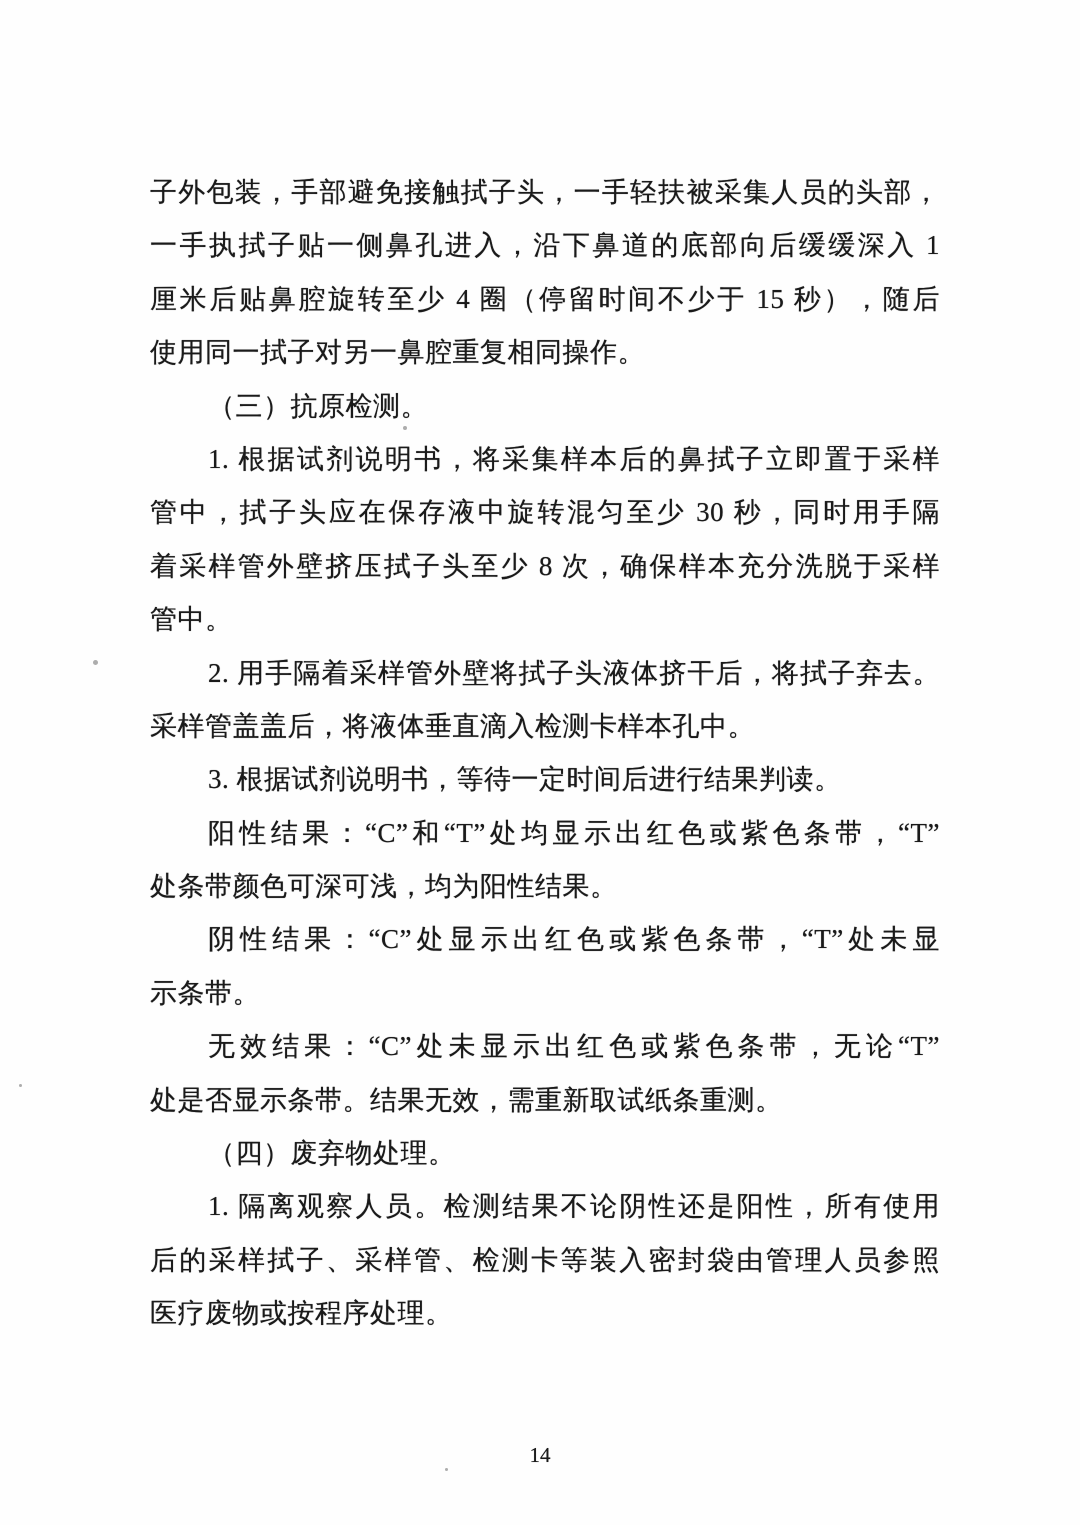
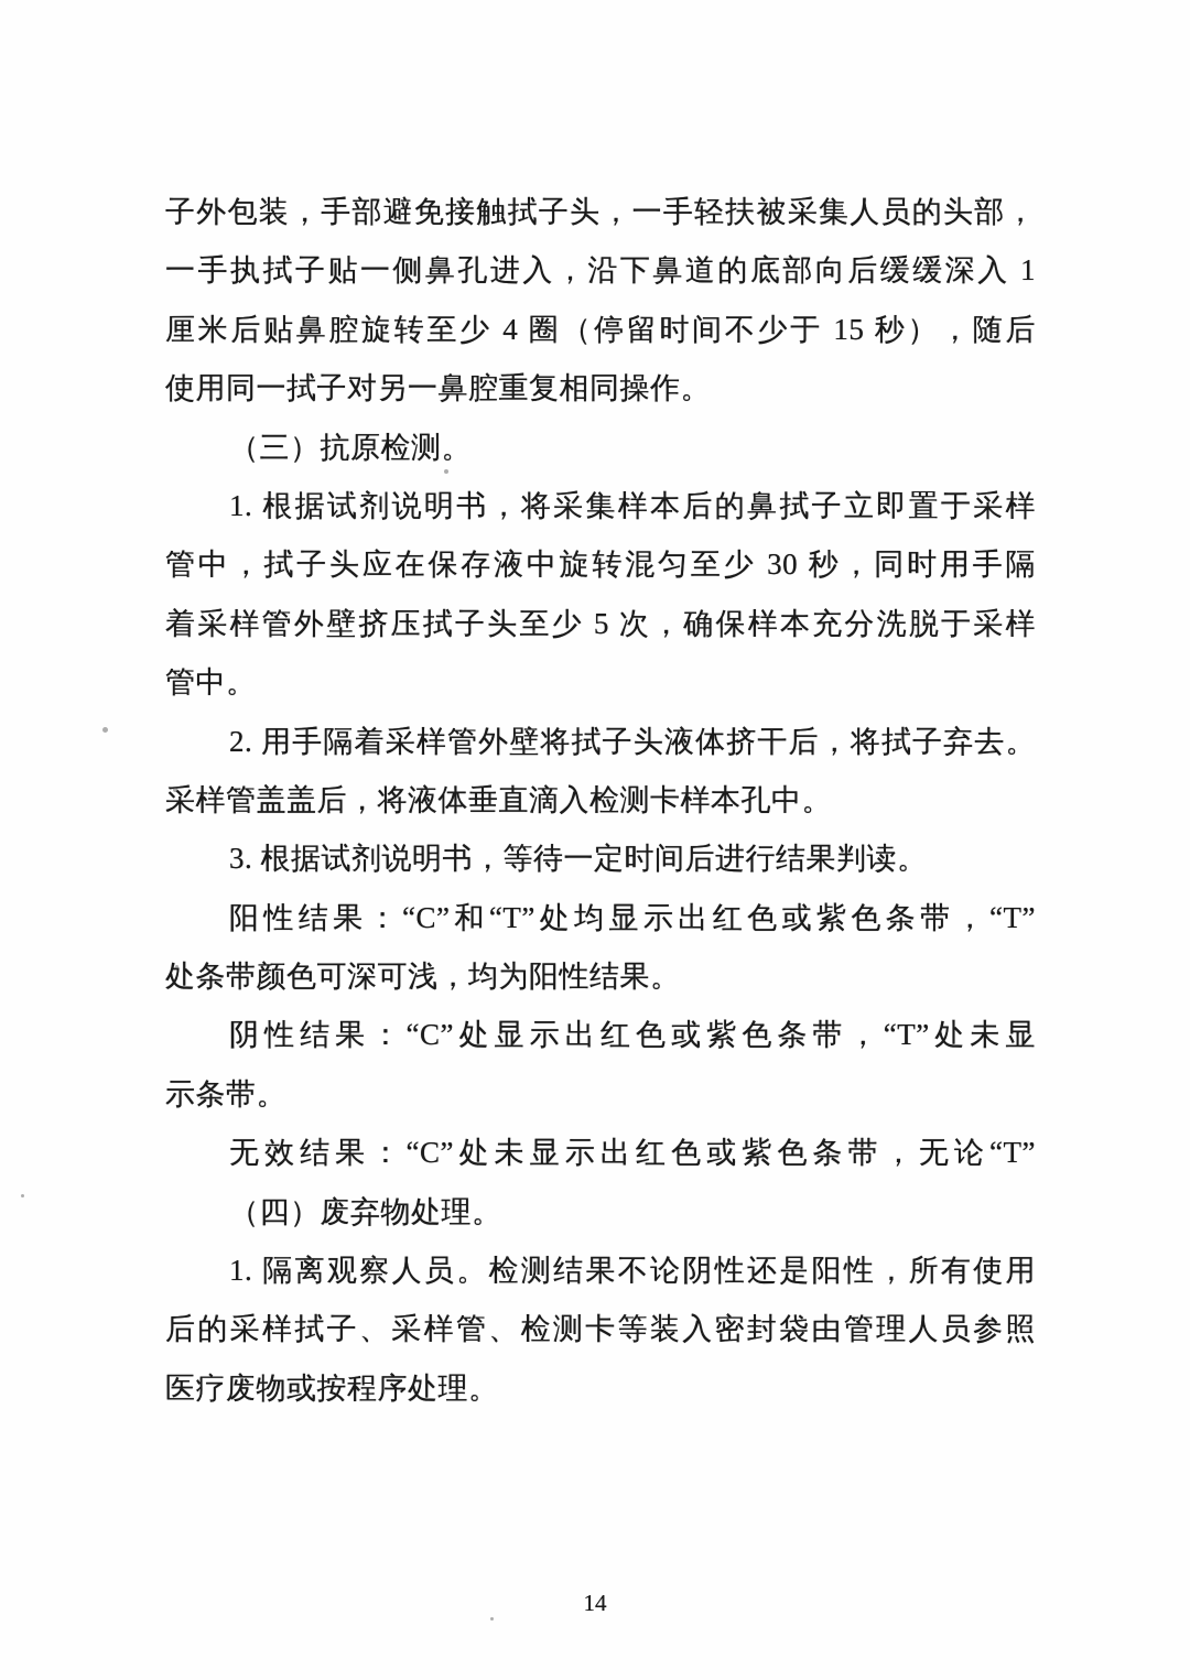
  子外包装，手部避免接触拭子头，一手轻扶被采集人员的头部，
  一手执拭子贴一侧鼻孔进入，沿下鼻道的底部向后缓缓深入 1
  厘米后贴鼻腔旋转至少 4 圈（停留时间不少于 15 秒），随后
  使用同一拭子对另一鼻腔重复相同操作。
  （三）抗原检测。
  1. 根据试剂说明书，将采集样本后的鼻拭子立即置于采样
  管中，拭子头应在保存液中旋转混匀至少 30 秒，同时用手隔
- 着采样管外壁挤压拭子头至少 8 次，确保样本充分洗脱于采样
+ 着采样管外壁挤压拭子头至少 5 次，确保样本充分洗脱于采样
  管中。
  2. 用手隔着采样管外壁将拭子头液体挤干后，将拭子弃去。
  采样管盖盖后，将液体垂直滴入检测卡样本孔中。
  3. 根据试剂说明书，等待一定时间后进行结果判读。
  阳性结果：“C”和“T”处均显示出红色或紫色条带，“T”
  处条带颜色可深可浅，均为阳性结果。
  阴性结果：“C”处显示出红色或紫色条带，“T”处未显
  示条带。
  无效结果：“C”处未显示出红色或紫色条带，无论“T”
- 处是否显示条带。结果无效，需重新取试纸条重测。
  （四）废弃物处理。
  1. 隔离观察人员。检测结果不论阴性还是阳性，所有使用
  后的采样拭子、采样管、检测卡等装入密封袋由管理人员参照
  医疗废物或按程序处理。
  14
